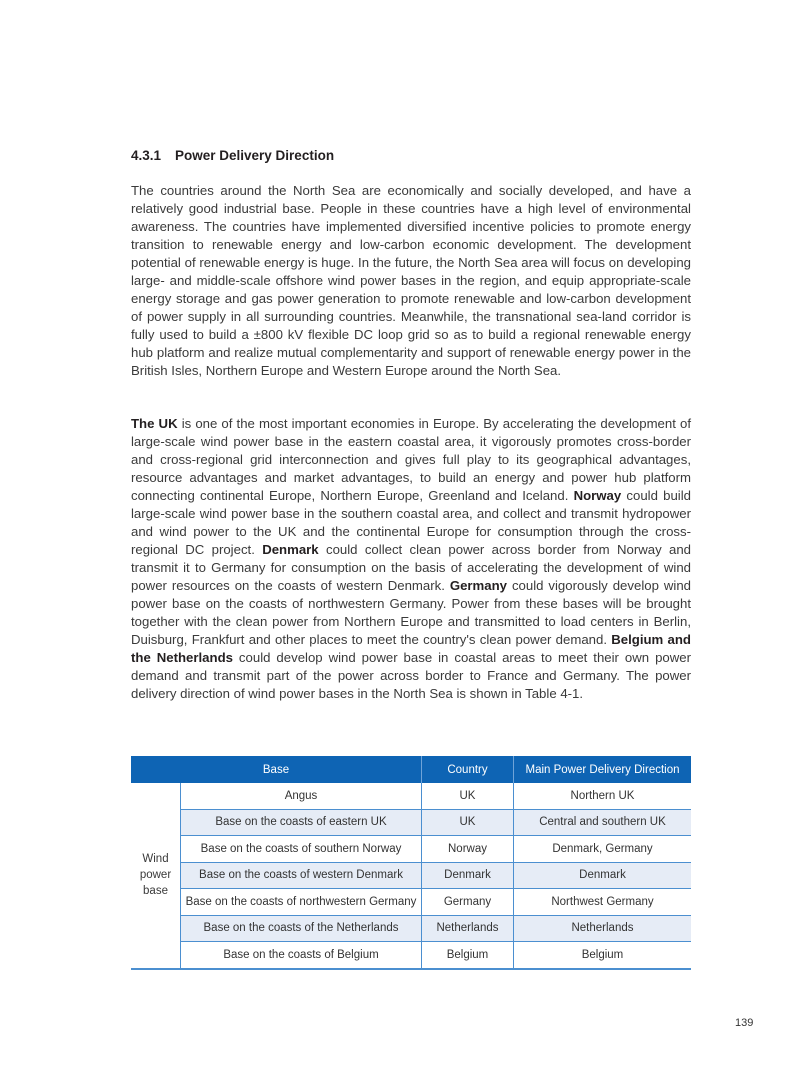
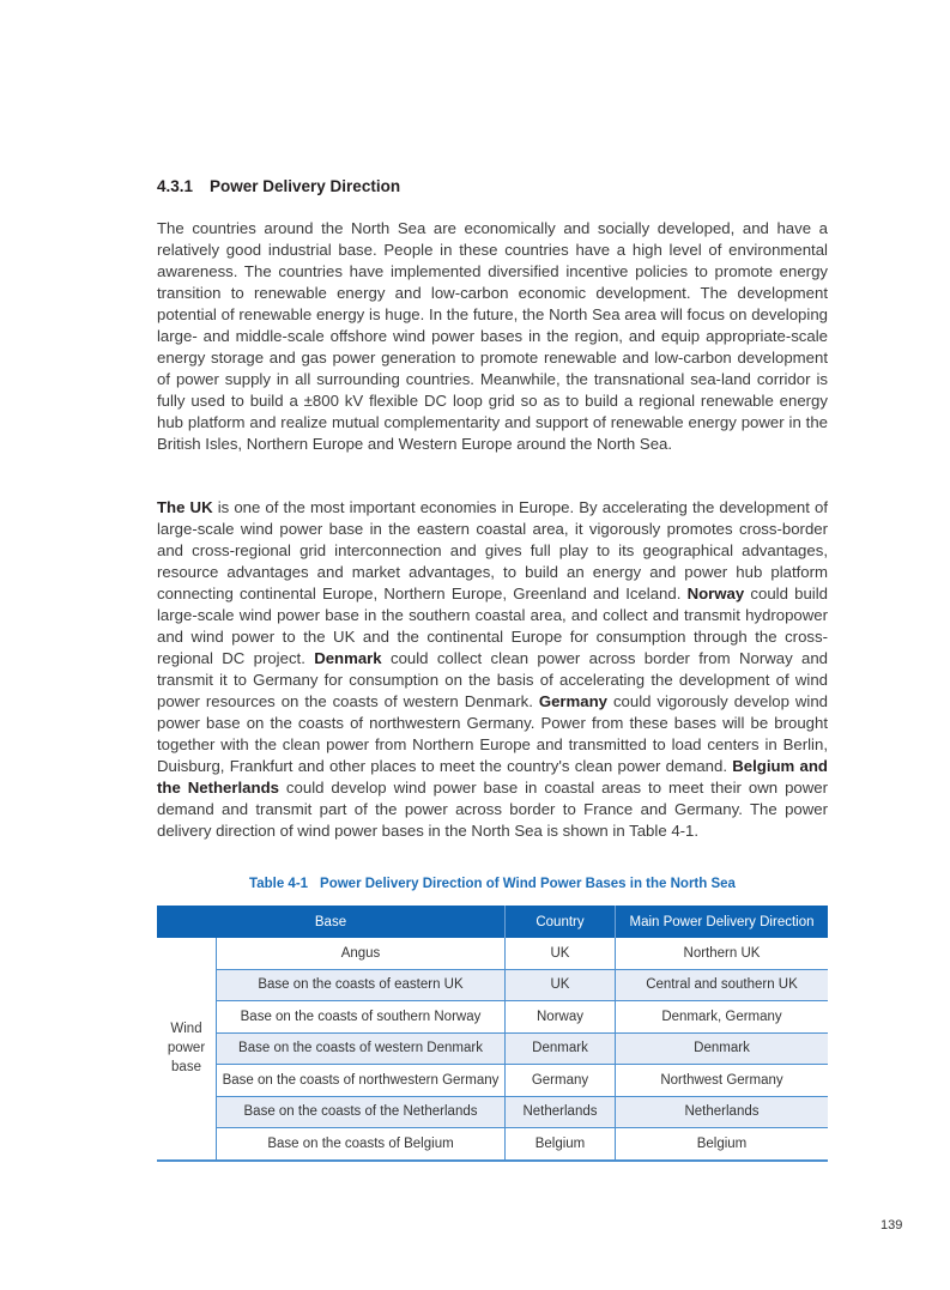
  4.3.1 Power Delivery Direction
  The countries around the North Sea are economically and socially developed, and have a relatively good industrial base. People in these countries have a high level of environmental awareness. The countries have implemented diversified incentive policies to promote energy transition to renewable energy and low-carbon economic development. The development potential of renewable energy is huge. In the future, the North Sea area will focus on developing large- and middle-scale offshore wind power bases in the region, and equip appropriate-scale energy storage and gas power generation to promote renewable and low-carbon development of power supply in all surrounding countries. Meanwhile, the transnational sea-land corridor is fully used to build a ±800 kV flexible DC loop grid so as to build a regional renewable energy hub platform and realize mutual complementarity and support of renewable energy power in the British Isles, Northern Europe and Western Europe around the North Sea.
  The UK is one of the most important economies in Europe. By accelerating the development of large-scale wind power base in the eastern coastal area, it vigorously promotes cross-border and cross-regional grid interconnection and gives full play to its geographical advantages, resource advantages and market advantages, to build an energy and power hub platform connecting continental Europe, Northern Europe, Greenland and Iceland. Norway could build large-scale wind power base in the southern coastal area, and collect and transmit hydropower and wind power to the UK and the continental Europe for consumption through the cross-regional DC project. Denmark could collect clean power across border from Norway and transmit it to Germany for consumption on the basis of accelerating the development of wind power resources on the coasts of western Denmark. Germany could vigorously develop wind power base on the coasts of northwestern Germany. Power from these bases will be brought together with the clean power from Northern Europe and transmitted to load centers in Berlin, Duisburg, Frankfurt and other places to meet the country's clean power demand. Belgium and the Netherlands could develop wind power base in coastal areas to meet their own power demand and transmit part of the power across border to France and Germany. The power delivery direction of wind power bases in the North Sea is shown in Table 4-1.
+ Table 4-1 Power Delivery Direction of Wind Power Bases in the North Sea
  Base	Country	Main Power Delivery Direction
  Wind power base	Angus	UK	Northern UK
  Base on the coasts of eastern UK	UK	Central and southern UK
  Base on the coasts of southern Norway	Norway	Denmark, Germany
  Base on the coasts of western Denmark	Denmark	Denmark
  Base on the coasts of northwestern Germany	Germany	Northwest Germany
  Base on the coasts of the Netherlands	Netherlands	Netherlands
  Base on the coasts of Belgium	Belgium	Belgium
  139
